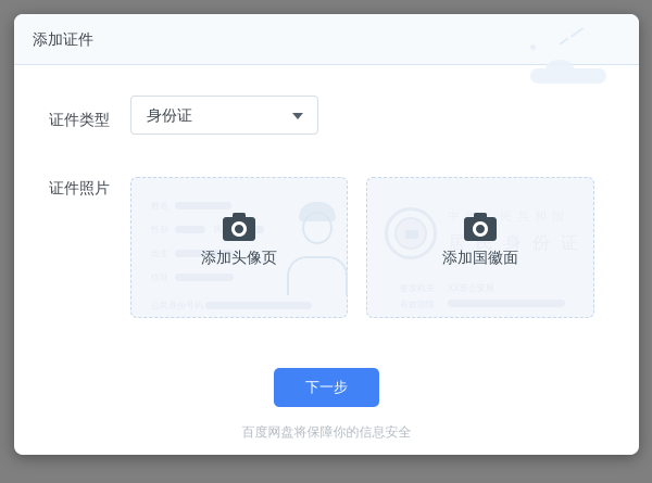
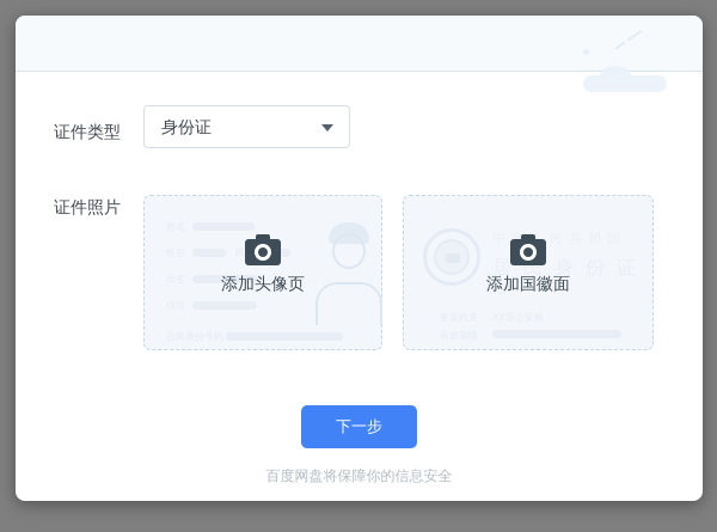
- 添加证件
  证件类型
  身份证
  证件照片
  添加头像页
  中民共和国
  居民身份证
  添加国徽面
  下一步
  百度网盘将保障你的信息安全
